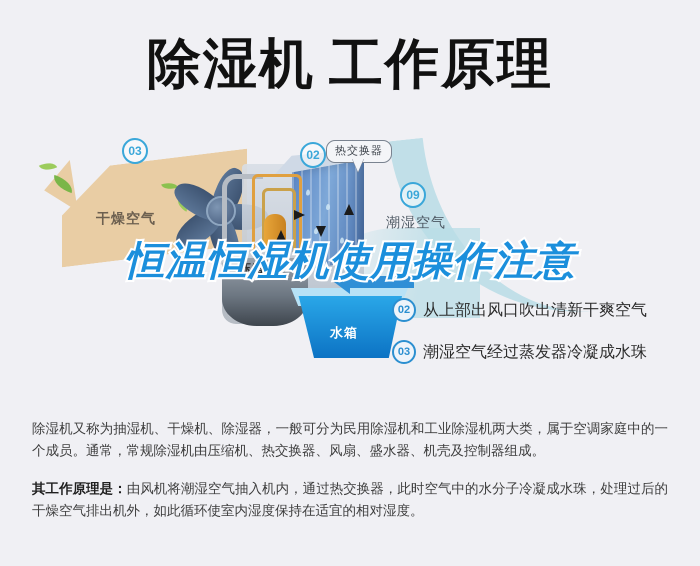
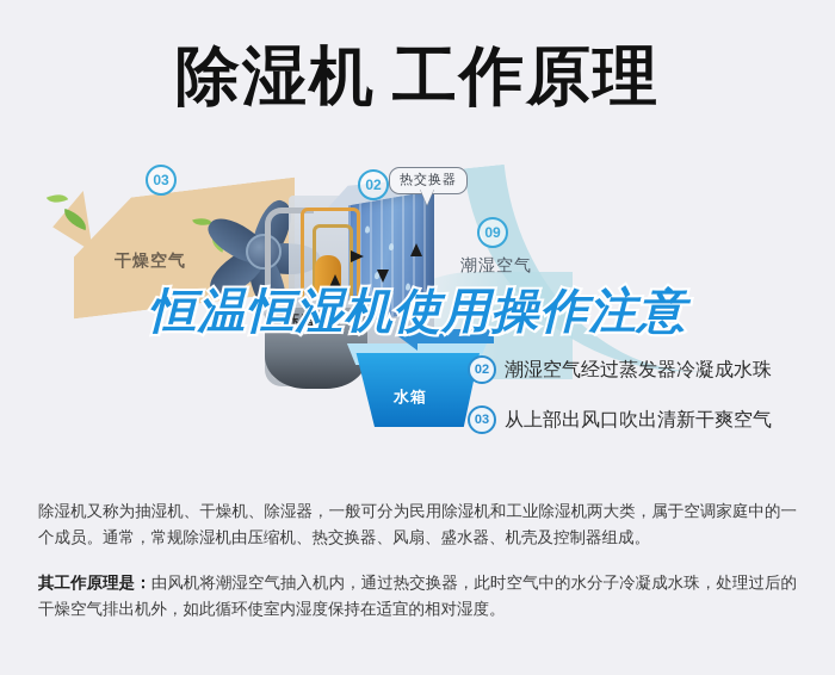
  除湿机 工作原理
  干燥空气
  压缩机
  水箱
  09
  02
  03
  潮湿空气
  热交换器
  02
- 从上部出风口吹出清新干爽空气
+ 潮湿空气经过蒸发器冷凝成水珠
  03
- 潮湿空气经过蒸发器冷凝成水珠
+ 从上部出风口吹出清新干爽空气
  恒温恒湿机使用操作注意
  除湿机又称为抽湿机、干燥机、除湿器，一般可分为民用除湿机和工业除湿机两大类，属于空调家庭中的一个成员。通常，常规除湿机由压缩机、热交换器、风扇、盛水器、机壳及控制器组成。
  其工作原理是：由风机将潮湿空气抽入机内，通过热交换器，此时空气中的水分子冷凝成水珠，处理过后的干燥空气排出机外，如此循环使室内湿度保持在适宜的相对湿度。
